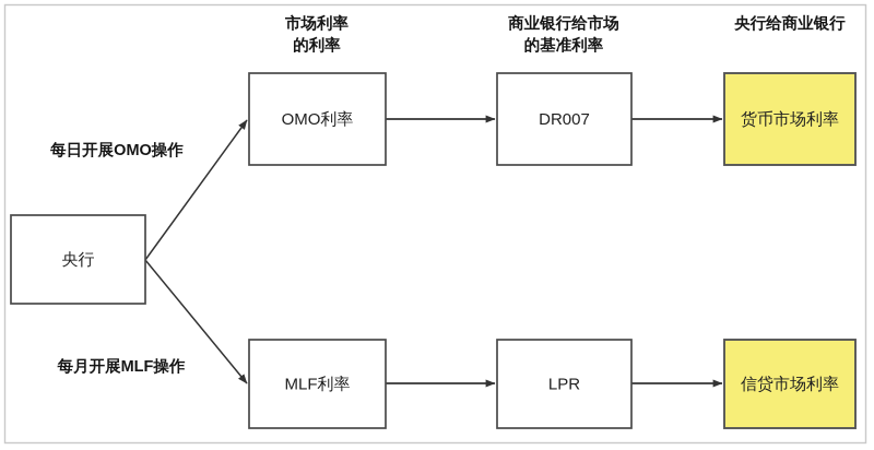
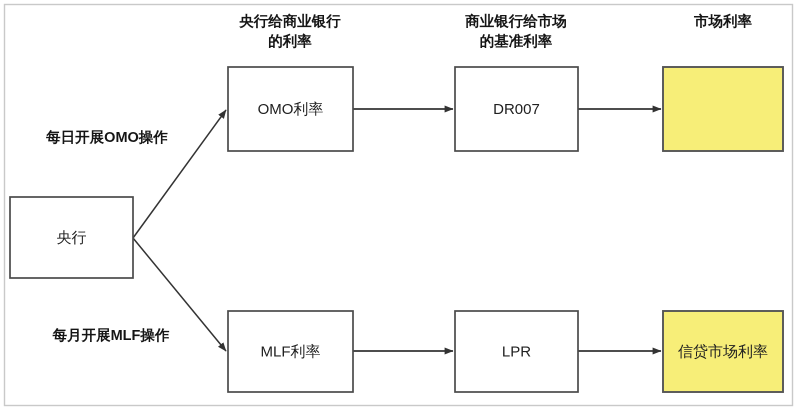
  央行
  OMO利率
  DR007
- 货币市场利率
  MLF利率
  LPR
  信贷市场利率
- 市场利率的利率
+ 央行给商业银行的利率
  商业银行给市场的基准利率
- 央行给商业银行
+ 市场利率
  每日开展OMO操作
  每月开展MLF操作
